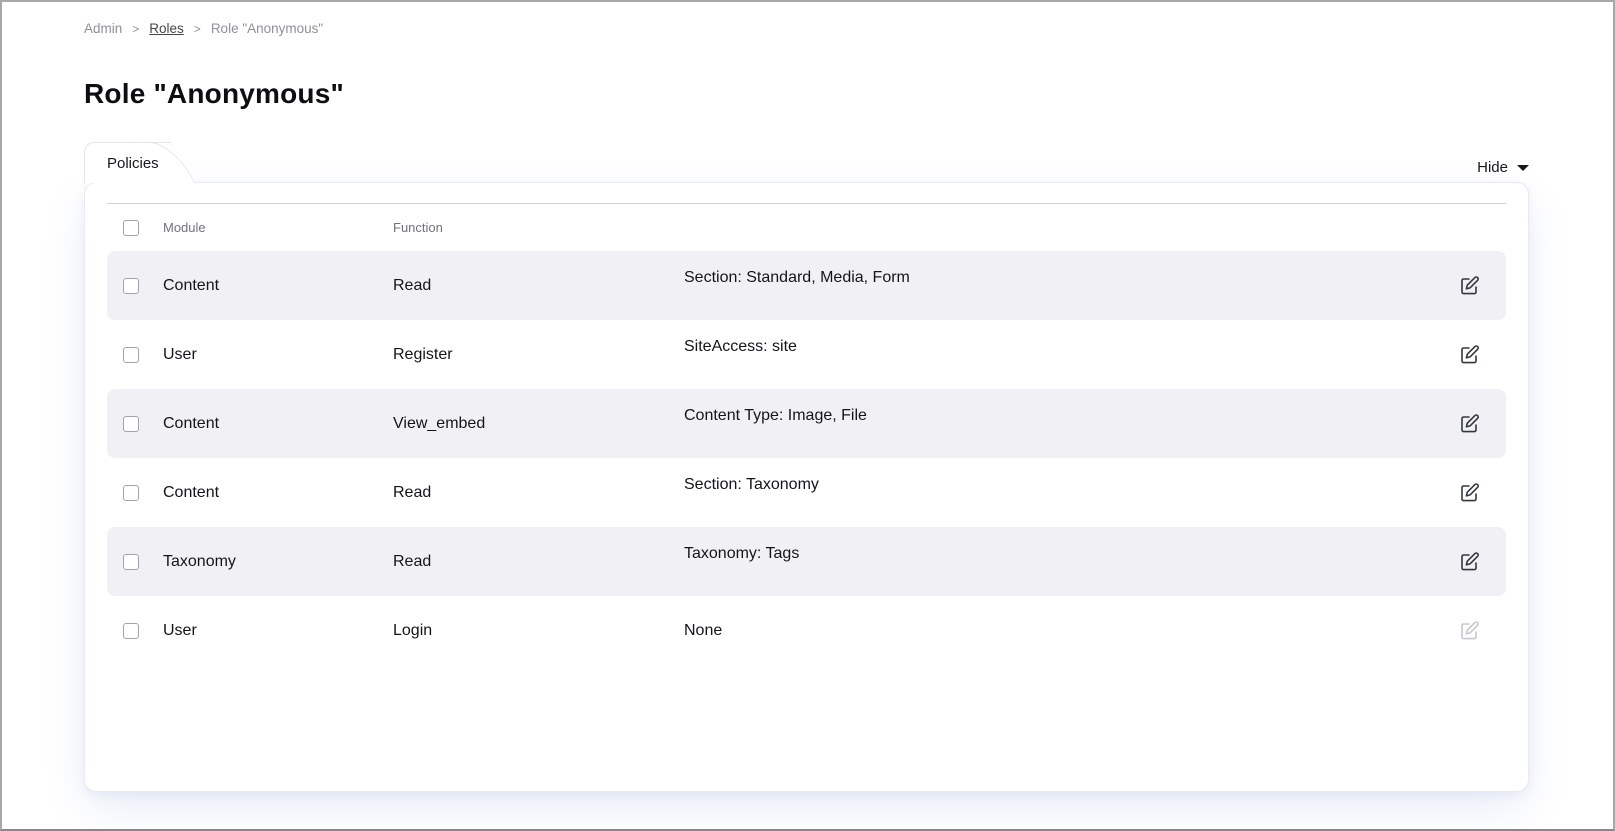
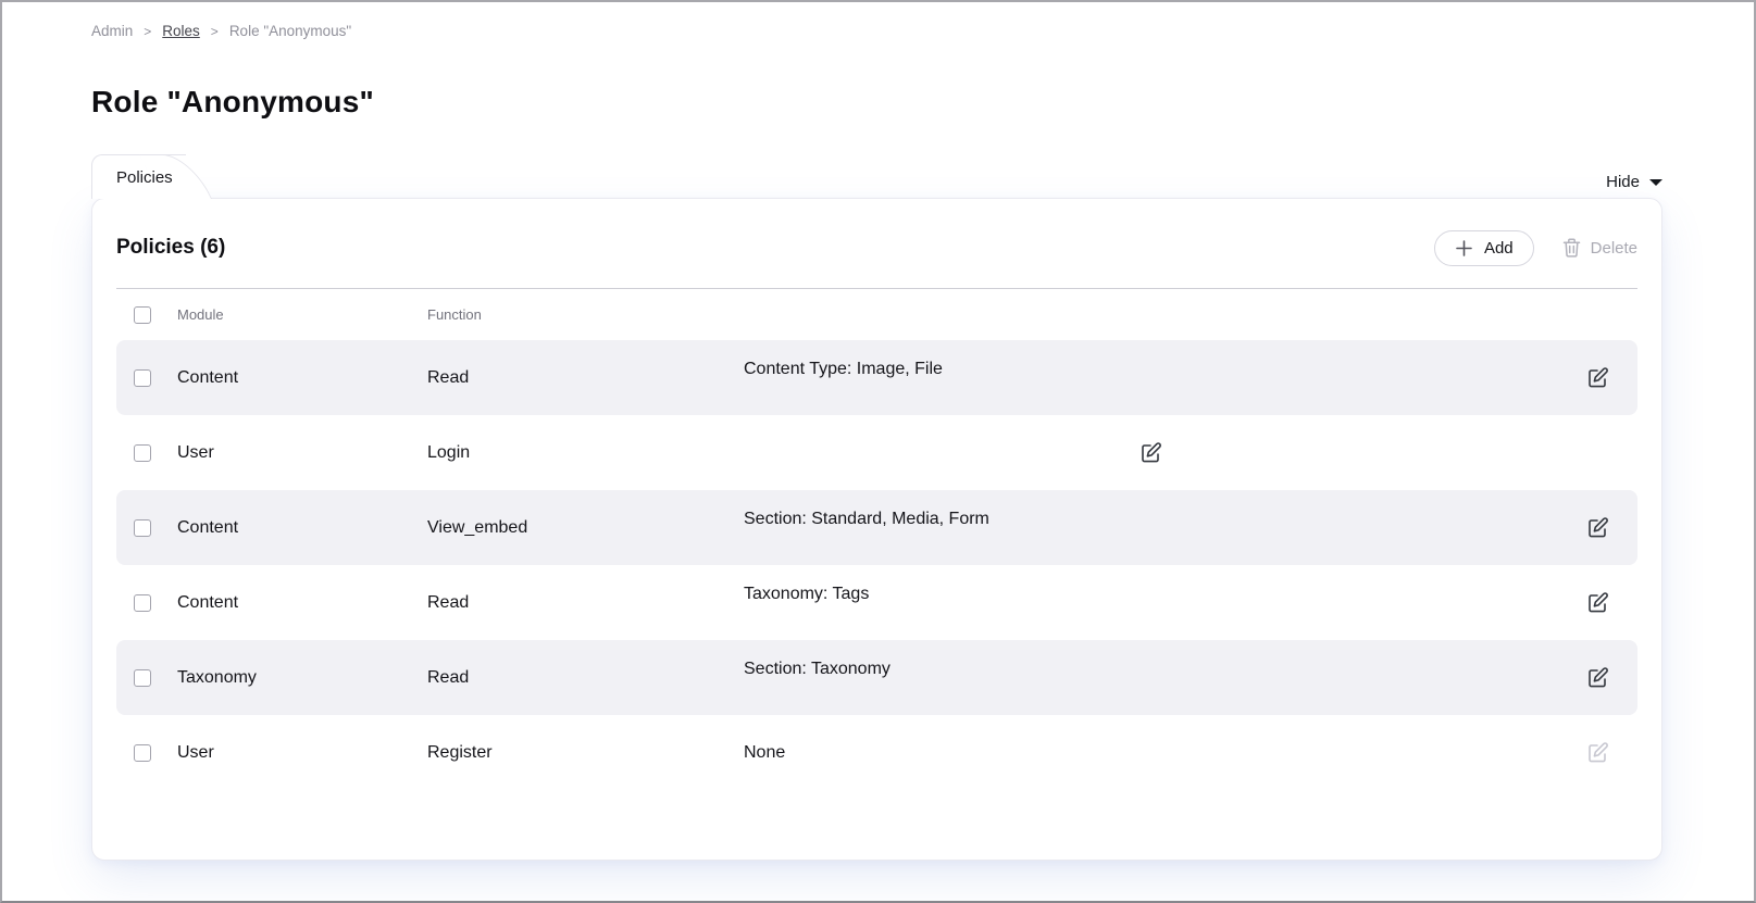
  Admin
  >
  Roles
  >
  Role "Anonymous"
  Role "Anonymous"
  Policies
  Hide
+ Policies (6)
+ Add
+ Delete
  Module
  Function
  Content
  Read
- Section: Standard, Media, Form
+ Content Type: Image, File
  User
- Register
+ Login
- SiteAccess: site
  Content
  View_embed
- Content Type: Image, File
+ Section: Standard, Media, Form
  Content
  Read
- Section: Taxonomy
+ Taxonomy: Tags
  Taxonomy
  Read
- Taxonomy: Tags
+ Section: Taxonomy
  User
- Login
+ Register
  None
